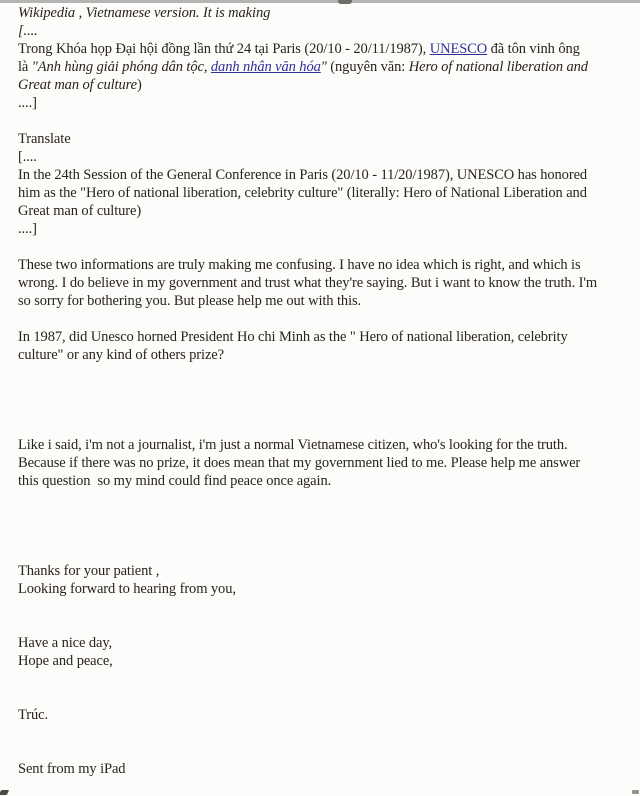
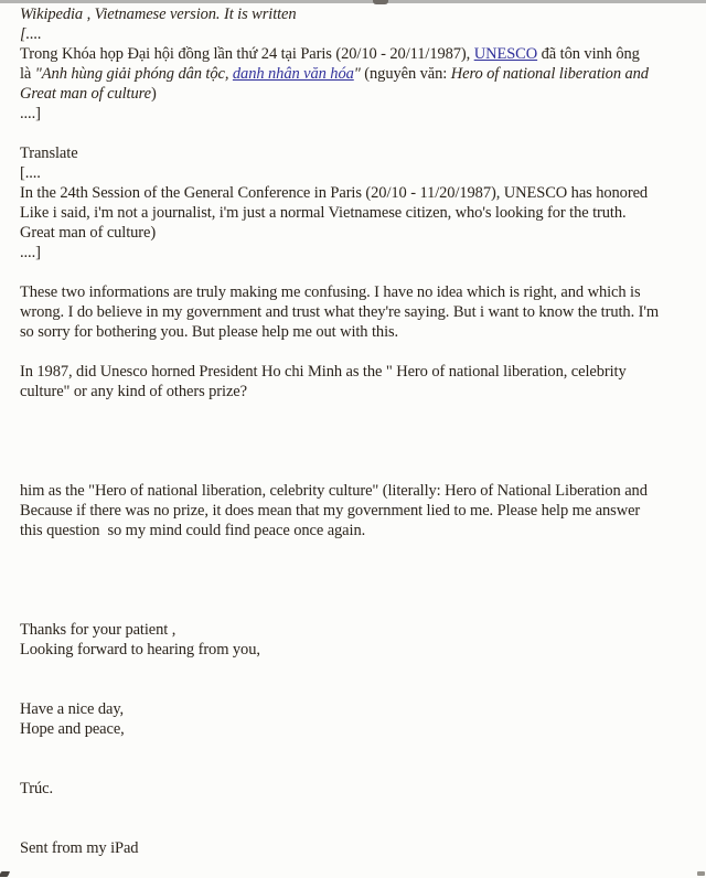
- Wikipedia , Vietnamese version. It is making
+ Wikipedia , Vietnamese version. It is written
  [....
  Trong Khóa họp Đại hội đồng lần thứ 24 tại Paris (20/10 - 20/11/1987), UNESCO đã tôn vinh ông
  là "Anh hùng giải phóng dân tộc, danh nhân văn hóa" (nguyên văn: Hero of national liberation and
  Great man of culture)
  ....]
  Translate
  [....
  In the 24th Session of the General Conference in Paris (20/10 - 11/20/1987), UNESCO has honored
- him as the "Hero of national liberation, celebrity culture" (literally: Hero of National Liberation and
+ Like i said, i'm not a journalist, i'm just a normal Vietnamese citizen, who's looking for the truth.
  Great man of culture)
  ....]
  These two informations are truly making me confusing. I have no idea which is right, and which is
  wrong. I do believe in my government and trust what they're saying. But i want to know the truth. I'm
  so sorry for bothering you. But please help me out with this.
  In 1987, did Unesco horned President Ho chi Minh as the " Hero of national liberation, celebrity
  culture" or any kind of others prize?
- Like i said, i'm not a journalist, i'm just a normal Vietnamese citizen, who's looking for the truth.
+ him as the "Hero of national liberation, celebrity culture" (literally: Hero of National Liberation and
  Because if there was no prize, it does mean that my government lied to me. Please help me answer
  this question so my mind could find peace once again.
  Thanks for your patient ,
  Looking forward to hearing from you,
  Have a nice day,
  Hope and peace,
  Trúc.
  Sent from my iPad
